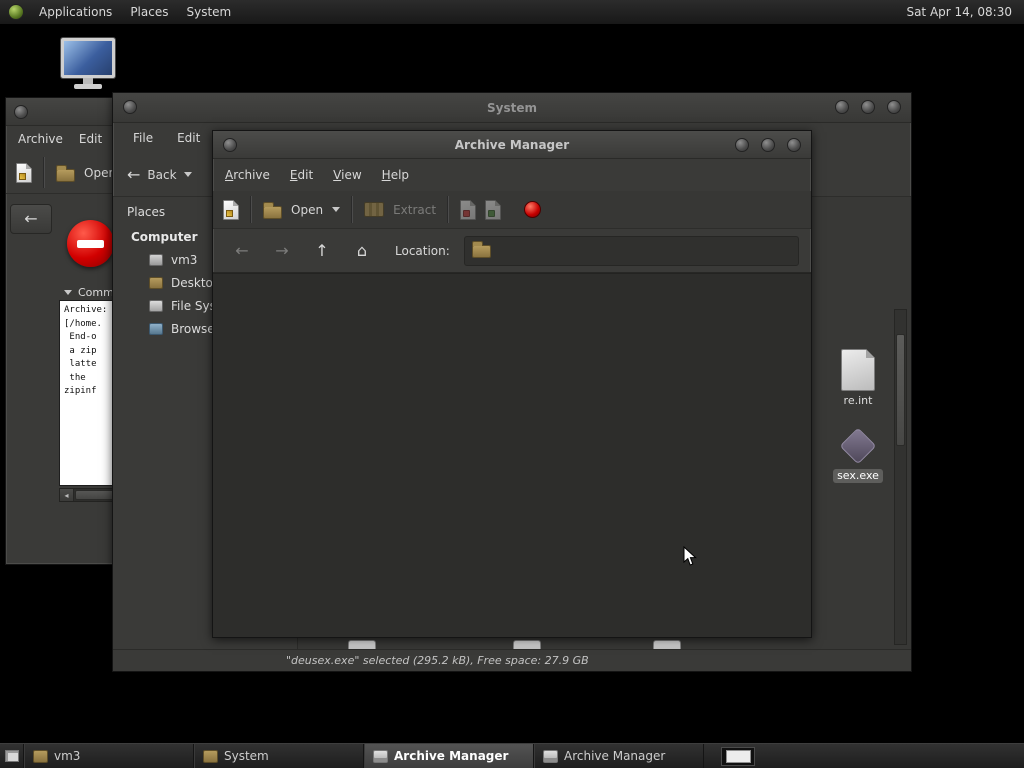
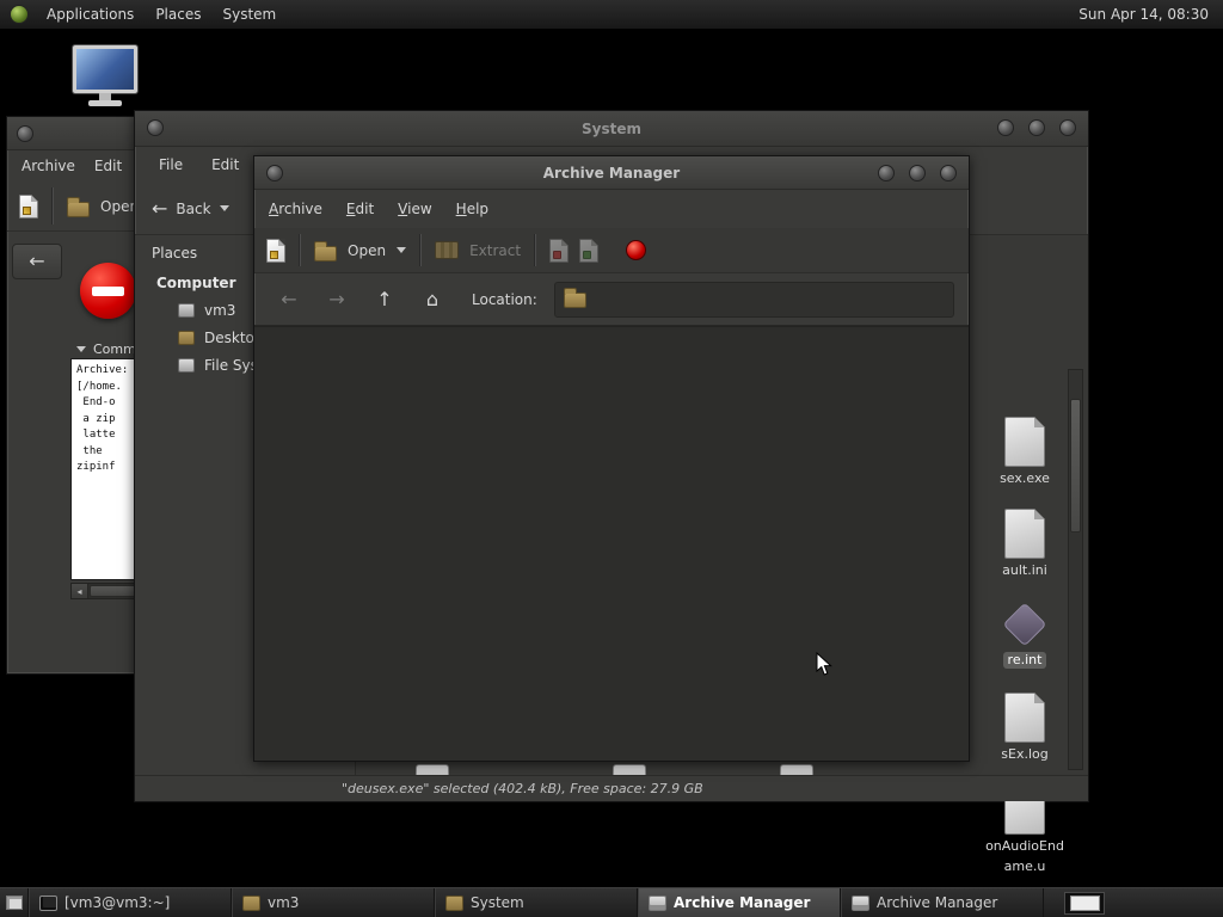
  Applications
  Places
  System
- Sat Apr 14, 08:30
+ Sun Apr 14, 08:30
  Archive
  Edit
  Ope
  ←
  Comm
  Archive:
  [/home.
  End-o
  a zip
  latte
  the
  zipinf
  ◂
  System
  File
  Edit
  ←
  Back
  Places
  Computer
  vm3
  Deskto
  File Sy
- Browse
- re.int
+ sex.exe
+ ault.ini
- sex.exe
+ re.int
+ sEx.log
+ onAudioEnd
+ ame.u
- "deusex.exe" selected (295.2 kB), Free space: 27.9 GB
+ "deusex.exe" selected (402.4 kB), Free space: 27.9 GB
  Archive Manager
  Archive
  Edit
  View
  Help
  Open
  Extract
  ←
  →
  ↑
  ⌂
  Location:
+ [vm3@vm3:~]
  vm3
  System
  Archive Manager
  Archive Manager
